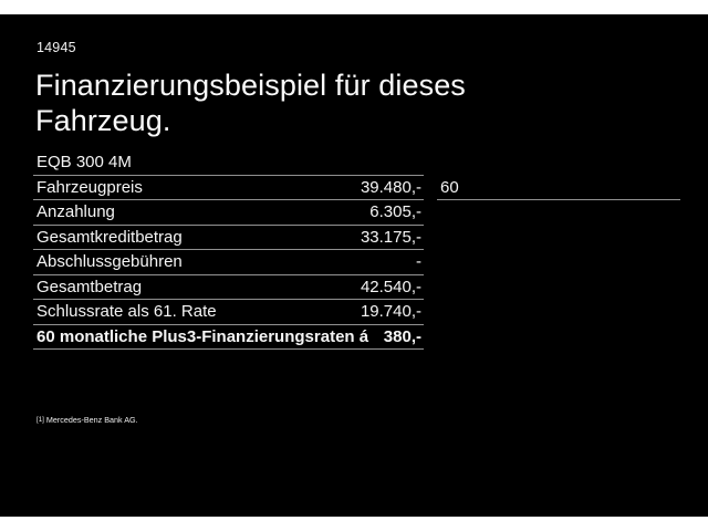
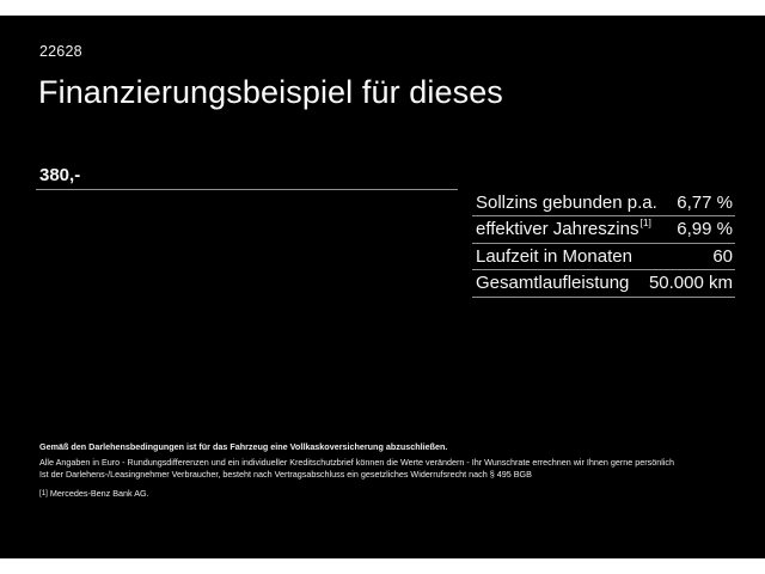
- 14945
+ 22628
  Finanzierungsbeispiel für dieses
- Fahrzeug.
- EQB 300 4M
- Fahrzeugpreis
- 39.480,-
- Anzahlung
- 6.305,-
- Gesamtkreditbetrag
- 33.175,-
- Abschlussgebühren
- -
- Gesamtbetrag
- 42.540,-
- Schlussrate als 61. Rate
- 19.740,-
- 60 monatliche Plus3-Finanzierungsraten á
  380,-
+ Sollzins gebunden p.a.
+ 6,77 %
+ effektiver Jahreszins[1]
+ 6,99 %
+ Laufzeit in Monaten
  60
+ Gesamtlaufleistung
+ 50.000 km
+ Gemäß den Darlehensbedingungen ist für das Fahrzeug eine Vollkaskoversicherung abzuschließen.
+ Alle Angaben in Euro - Rundungsdifferenzen und ein individueller Kreditschutzbrief können die Werte verändern - Ihr Wunschrate errechnen wir Ihnen gerne persönlich
+ Ist der Darlehens-/Leasingnehmer Verbraucher, besteht nach Vertragsabschluss ein gesetzliches Widerrufsrecht nach § 495 BGB
  Mercedes-Benz Bank AG.
